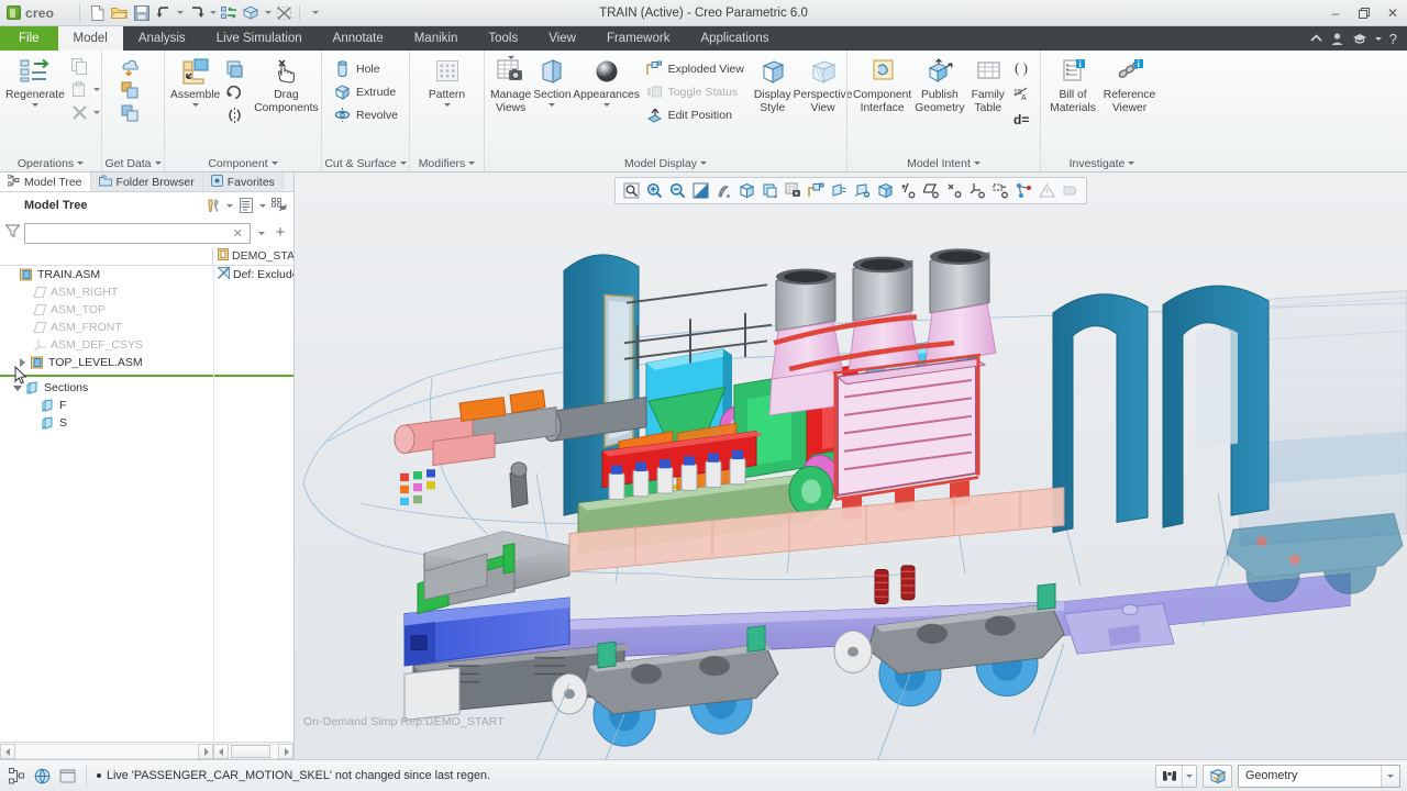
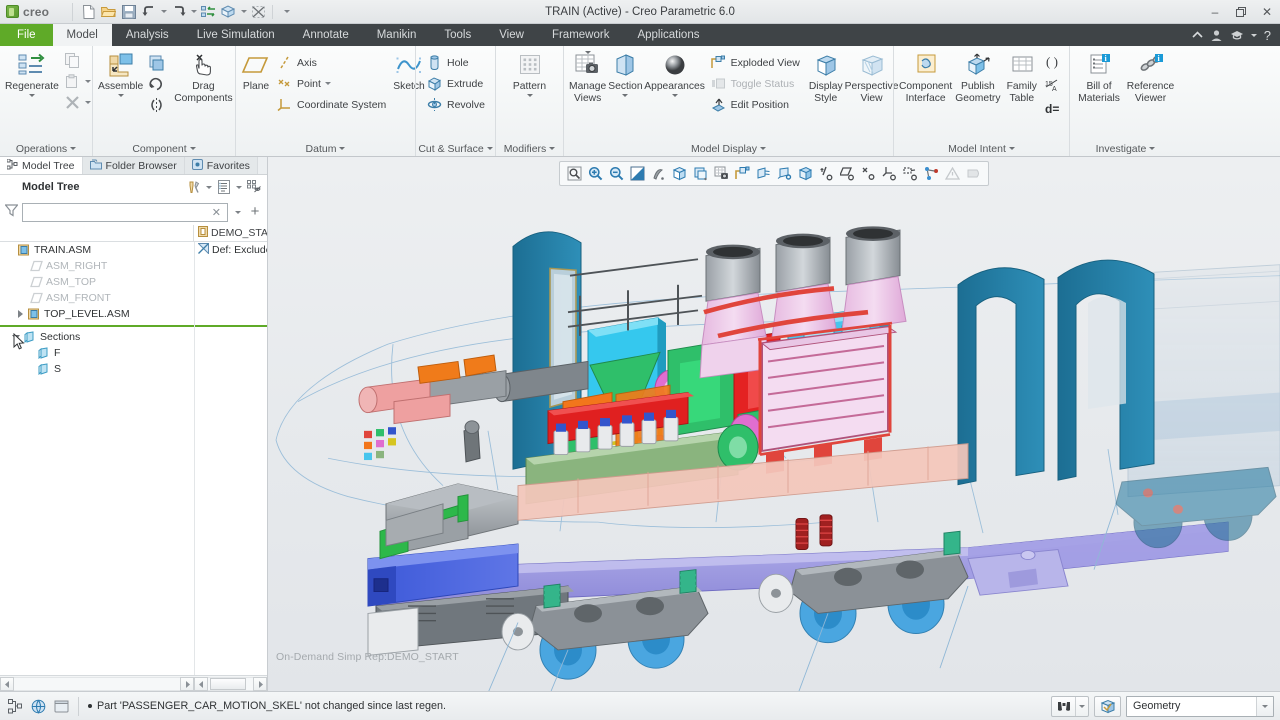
  creo
  TRAIN (Active) - Creo Parametric 6.0
  –
  ✕
  File
  Model
  Analysis
  Live Simulation
  Annotate
  Manikin
  Tools
  View
  Framework
  Applications
  ?
  Regenerate
  Operations
- Get Data
  Assemble
  Drag
  Components
  Component
+ Plane
+ Axis
+ Point
+ Coordinate System
+ Sketch
+ Datum
  Hole
  Extrude
  Revolve
  Cut & Surface
  Pattern
  Modifiers
  Manage
  Views
  Section
  Appearances
  Exploded View
  Toggle Status
  Edit Position
  Display
  Style
  Perspective
  View
  Model Display
  Component
  Interface
  Publish
  Geometry
  Family
  Table
  ( )
  d=
  Model Intent
  i
  Bill of
  Materials
  i
  Reference
  Viewer
  Investigate
  Model Tree
  Folder Browser
  Favorites
  Model Tree
  ✕
  +
  DEMO_STA
  TRAIN.ASM
  Def: Exclud
  ASM_RIGHT
  ASM_TOP
  ASM_FRONT
- ASM_DEF_CSYS
  TOP_LEVEL.ASM
  Sections
  F
  S
  On-Demand Simp Rep:DEMO_START
- Live 'PASSENGER_CAR_MOTION_SKEL' not changed since last regen.
+ Part 'PASSENGER_CAR_MOTION_SKEL' not changed since last regen.
  Geometry
